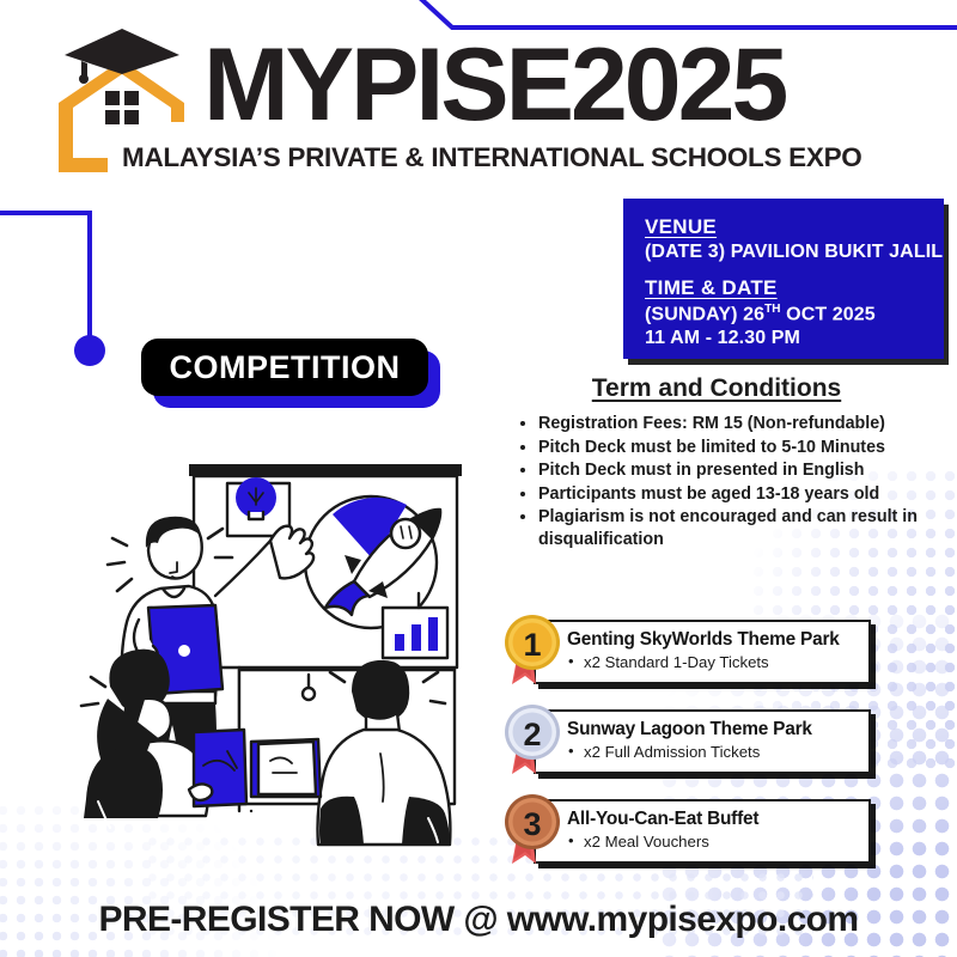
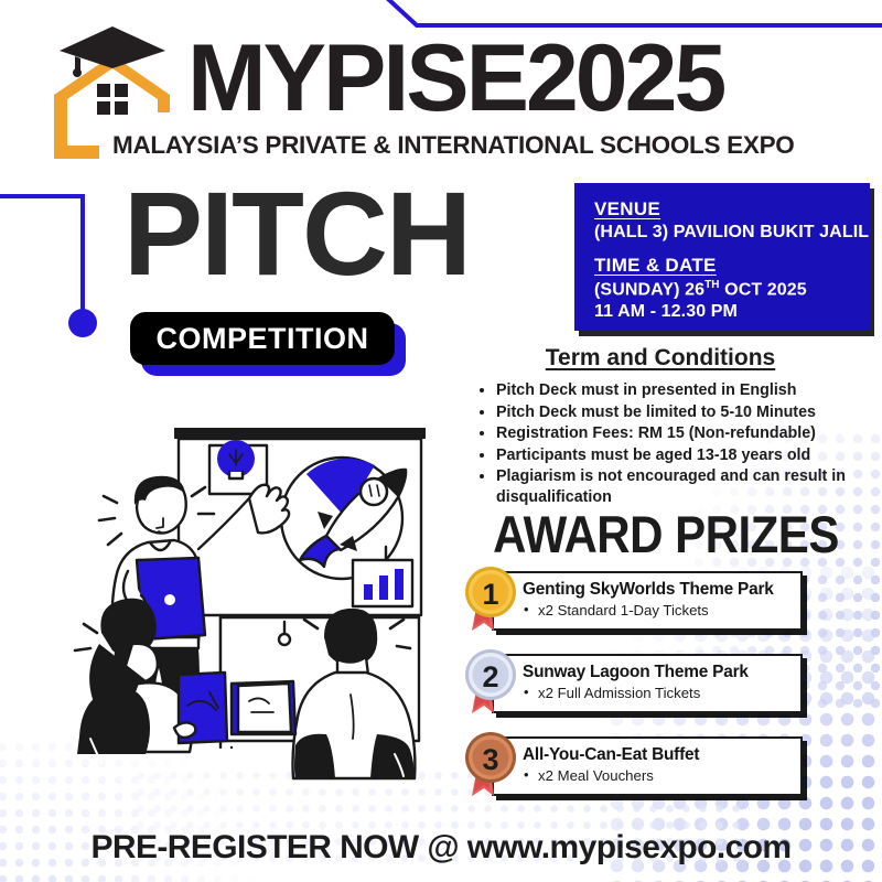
  MYPISE2025
  MALAYSIA’S PRIVATE & INTERNATIONAL SCHOOLS EXPO
+ PITCH
  COMPETITION
  VENUE
- (DATE 3) PAVILION BUKIT JALIL
+ (HALL 3) PAVILION BUKIT JALIL
  TIME & DATE
  (SUNDAY) 26TH OCT 2025
  11 AM - 12.30 PM
  Term and Conditions
- Registration Fees: RM 15 (Non-refundable)
+ Pitch Deck must in presented in English
  Pitch Deck must be limited to 5-10 Minutes
- Pitch Deck must in presented in English
+ Registration Fees: RM 15 (Non-refundable)
  Participants must be aged 13-18 years old
  Plagiarism is not encouraged and can result in disqualification
+ AWARD PRIZES
  Genting SkyWorlds Theme Park
  x2 Standard 1-Day Tickets
  1
  Sunway Lagoon Theme Park
  x2 Full Admission Tickets
  2
  All-You-Can-Eat Buffet
  x2 Meal Vouchers
  3
  PRE-REGISTER NOW @ www.mypisexpo.com
